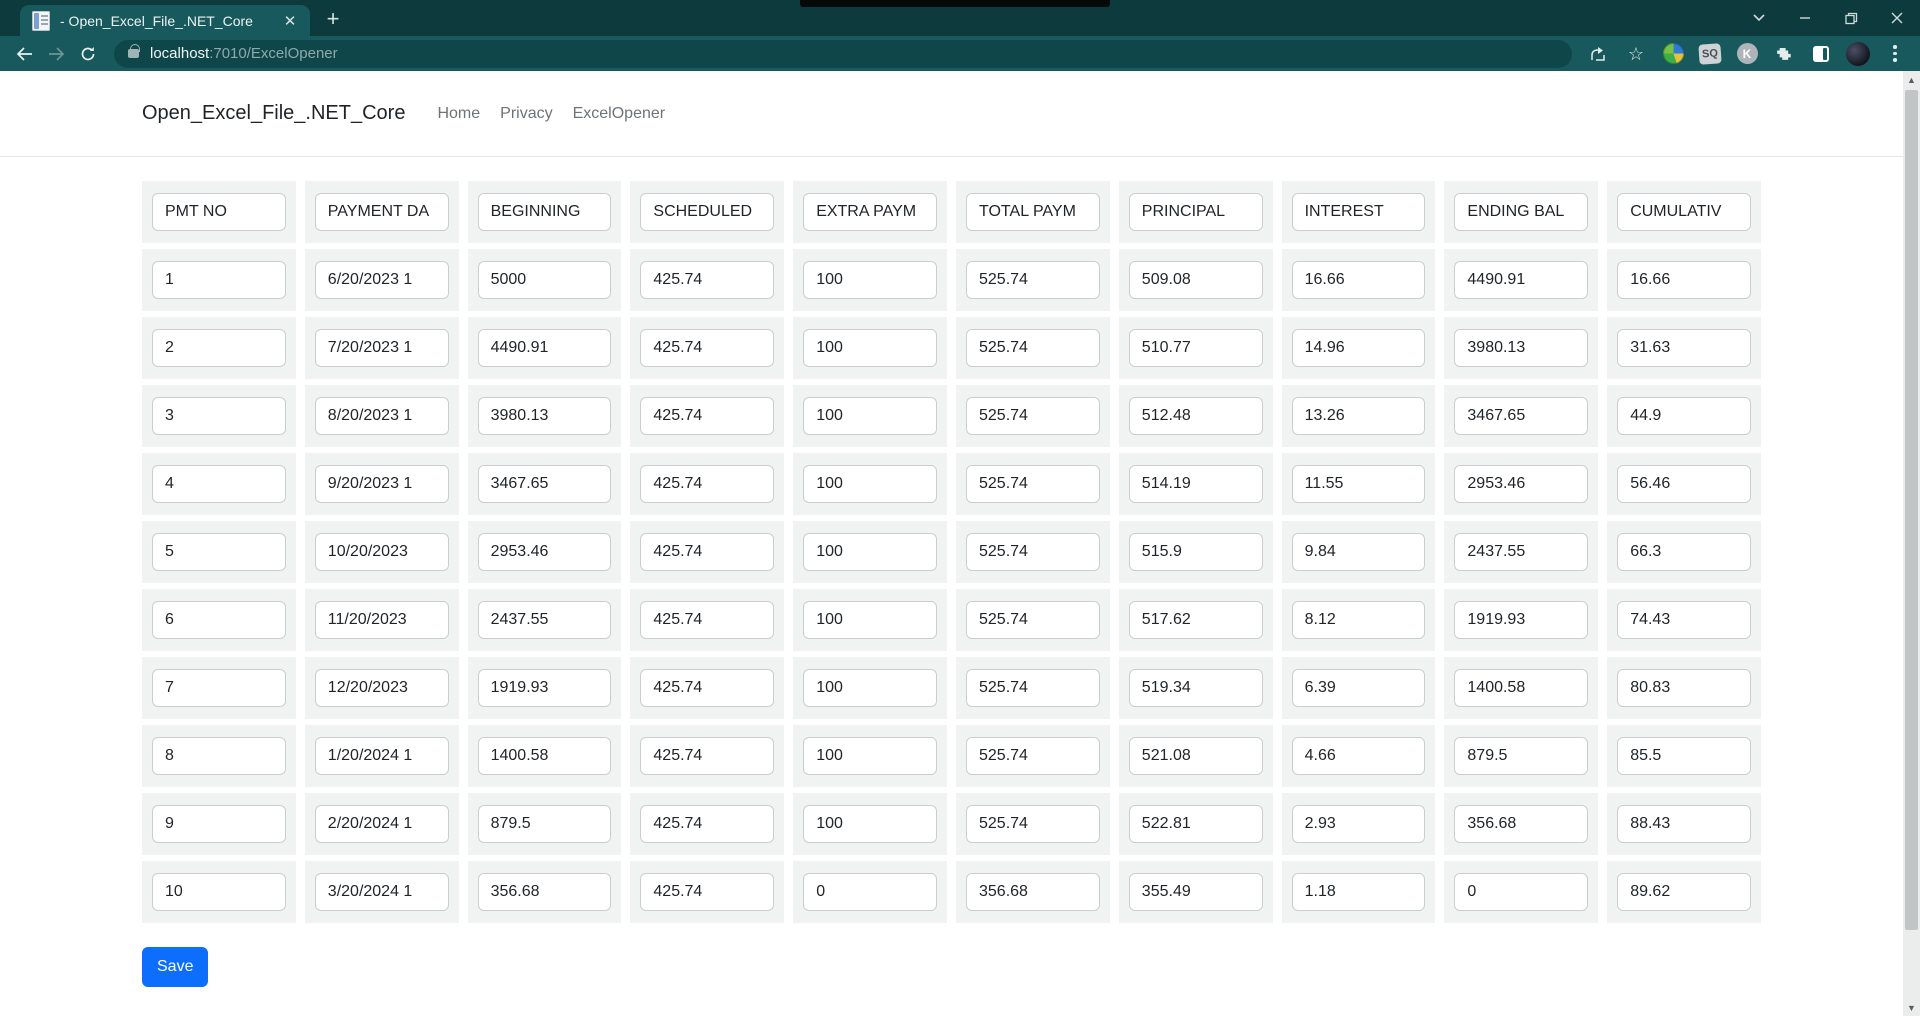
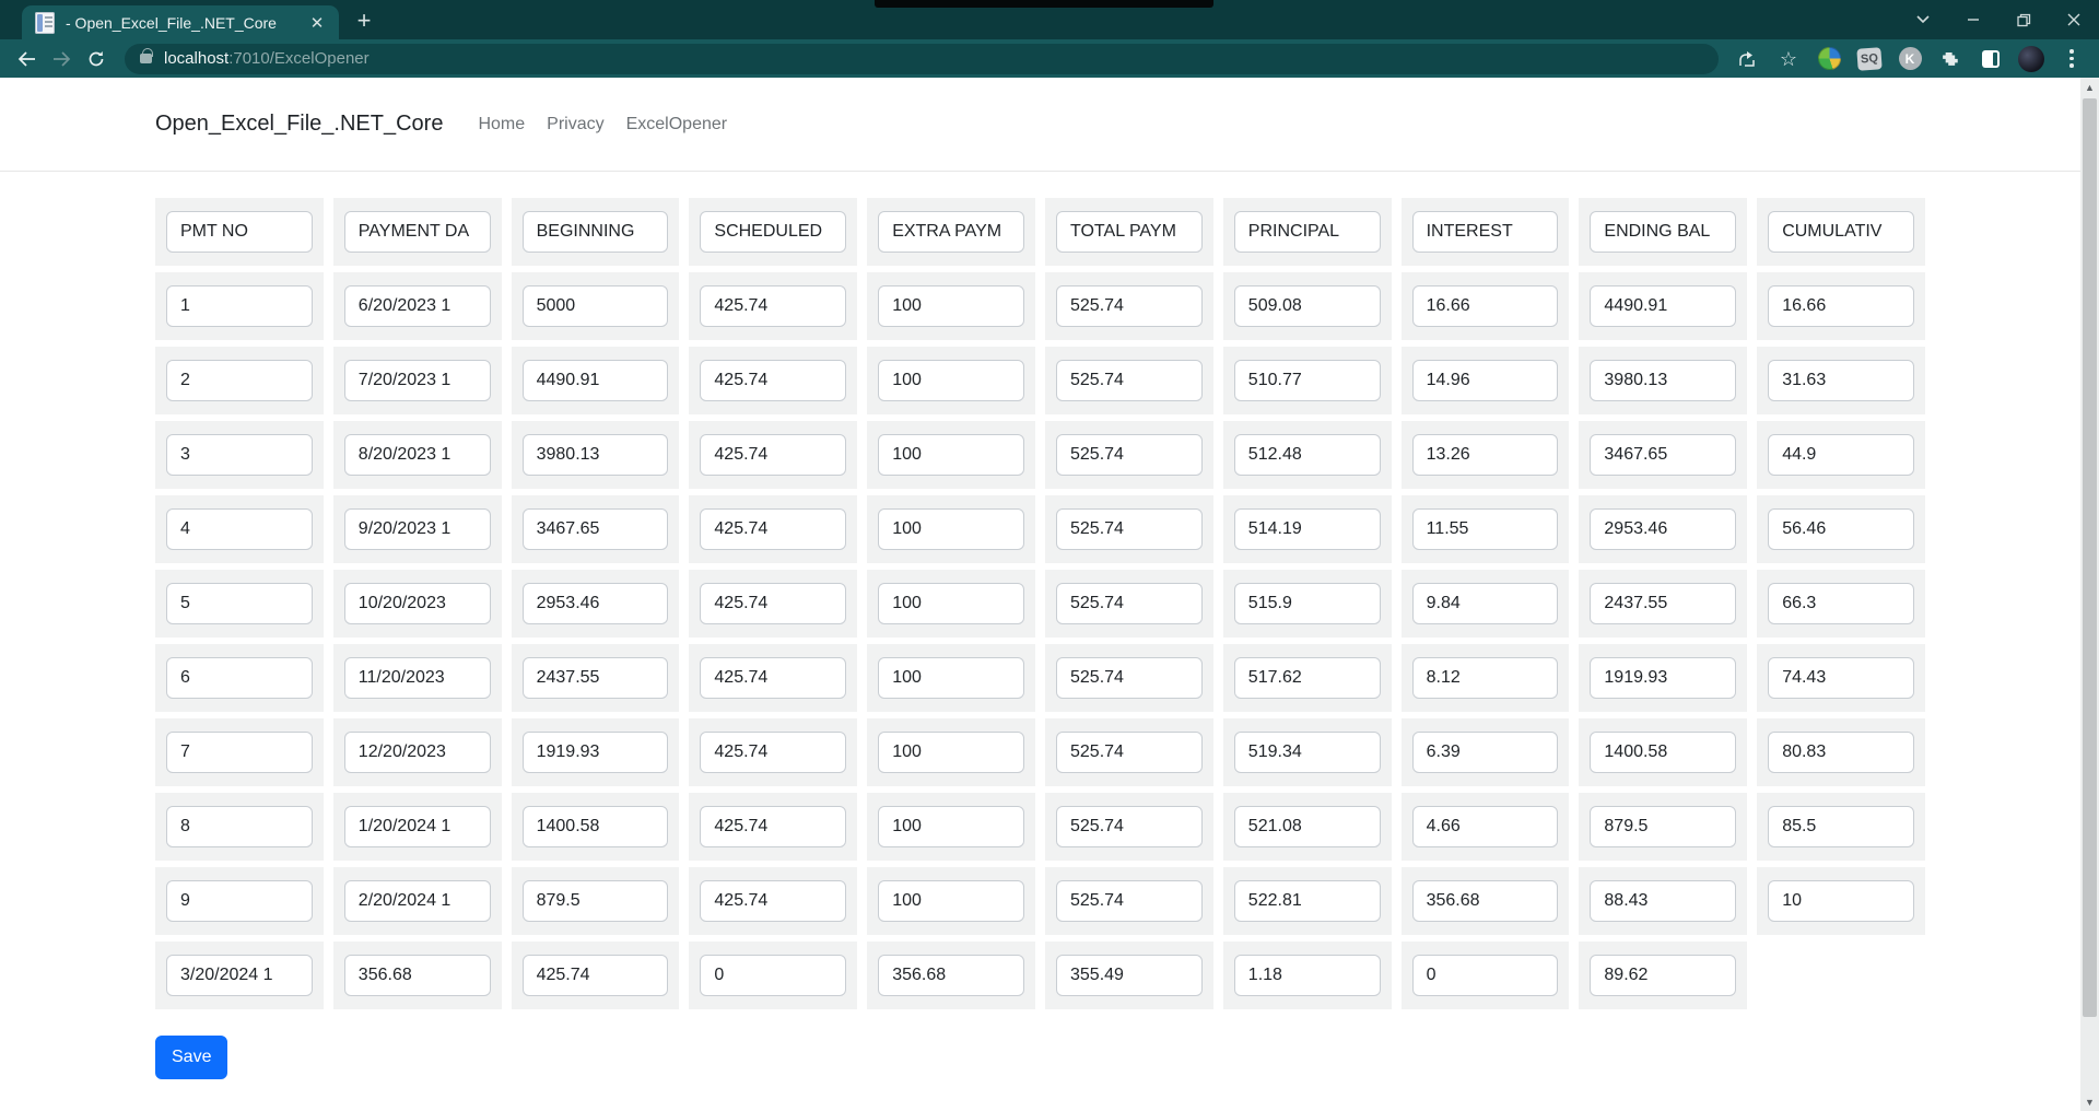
  - Open_Excel_File_.NET_Core
  ✕
  +
  localhost
  :7010/ExcelOpener
  ☆
  K
  Open_Excel_File_.NET_Core
  Home
  Privacy
  ExcelOpener
  PMT NO
  PAYMENT DA
  BEGINNING
  SCHEDULED
  EXTRA PAYM
  TOTAL PAYM
  PRINCIPAL
  INTEREST
  ENDING BAL
  CUMULATIV
  1
  6/20/2023 1
  5000
  425.74
  100
  525.74
  509.08
  16.66
  4490.91
  16.66
  2
  7/20/2023 1
  4490.91
  425.74
  100
  525.74
  510.77
  14.96
  3980.13
  31.63
  3
  8/20/2023 1
  3980.13
  425.74
  100
  525.74
  512.48
  13.26
  3467.65
  44.9
  4
  9/20/2023 1
  3467.65
  425.74
  100
  525.74
  514.19
  11.55
  2953.46
  56.46
  5
  10/20/2023
  2953.46
  425.74
  100
  525.74
  515.9
  9.84
  2437.55
  66.3
  6
  11/20/2023
  2437.55
  425.74
  100
  525.74
  517.62
  8.12
  1919.93
  74.43
  7
  12/20/2023
  1919.93
  425.74
  100
  525.74
  519.34
  6.39
  1400.58
  80.83
  8
  1/20/2024 1
  1400.58
  425.74
  100
  525.74
  521.08
  4.66
  879.5
  85.5
  9
  2/20/2024 1
  879.5
  425.74
  100
  525.74
  522.81
- 2.93
  356.68
  88.43
  10
  3/20/2024 1
  356.68
  425.74
  0
  356.68
  355.49
  1.18
  0
  89.62
  Save
  ▲
  ▼
